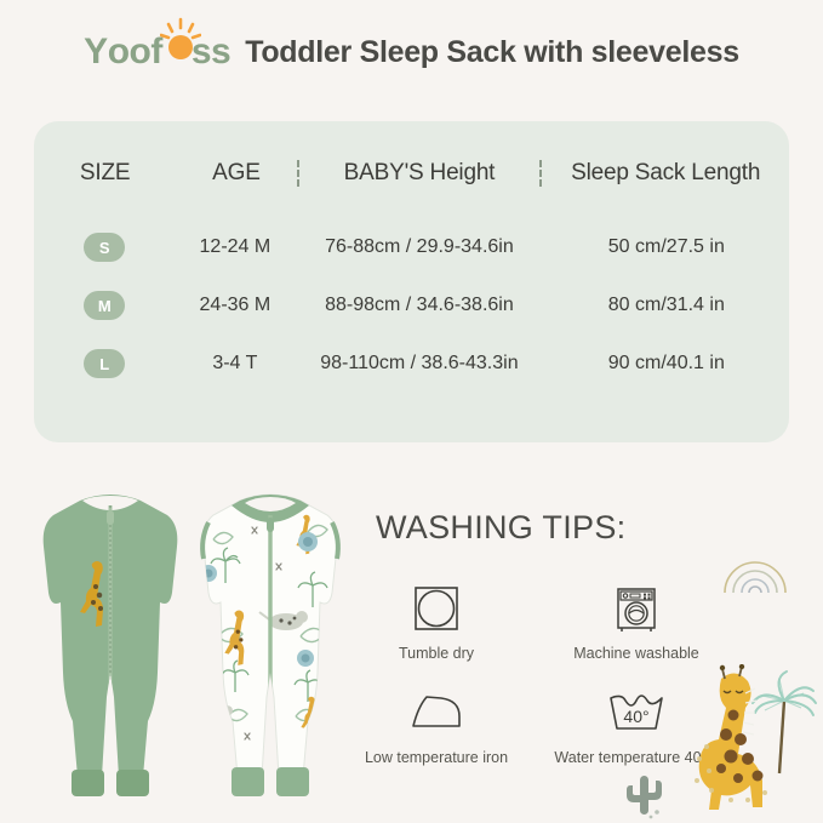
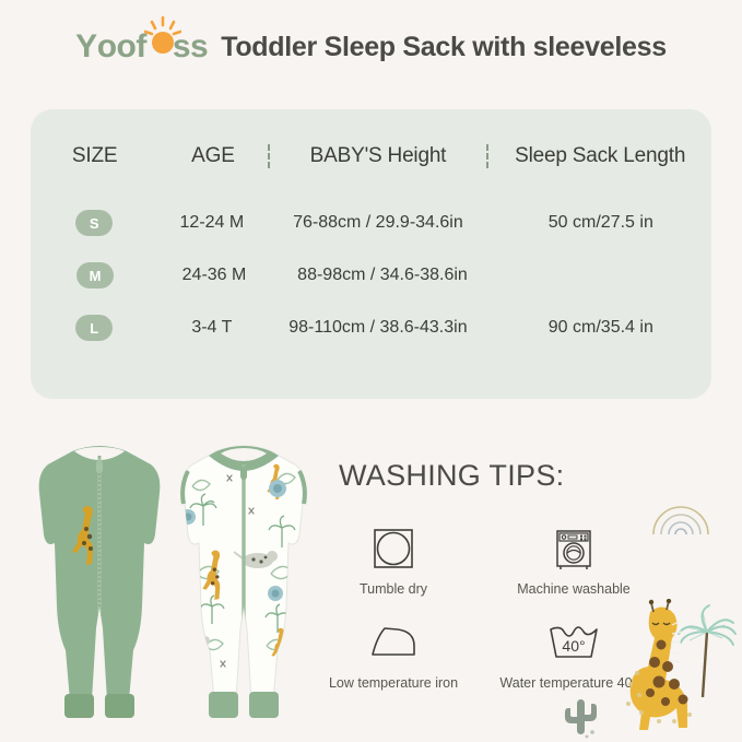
  Y
  o
  of
  ss
  Toddler Sleep Sack with sleeveless
  SIZE
  AGE
  BABY'S Height
  Sleep Sack Length
  S
  12-24 M
  76-88cm / 29.9-34.6in
  50 cm/27.5 in
  M
  24-36 M
  88-98cm / 34.6-38.6in
- 80 cm/31.4 in
  L
  3-4 T
  98-110cm / 38.6-43.3in
- 90 cm/40.1 in
+ 90 cm/35.4 in
  WASHING TIPS:
  Tumble dry
  Machine washable
  Low temperature iron
  40°
  Water temperature 40
